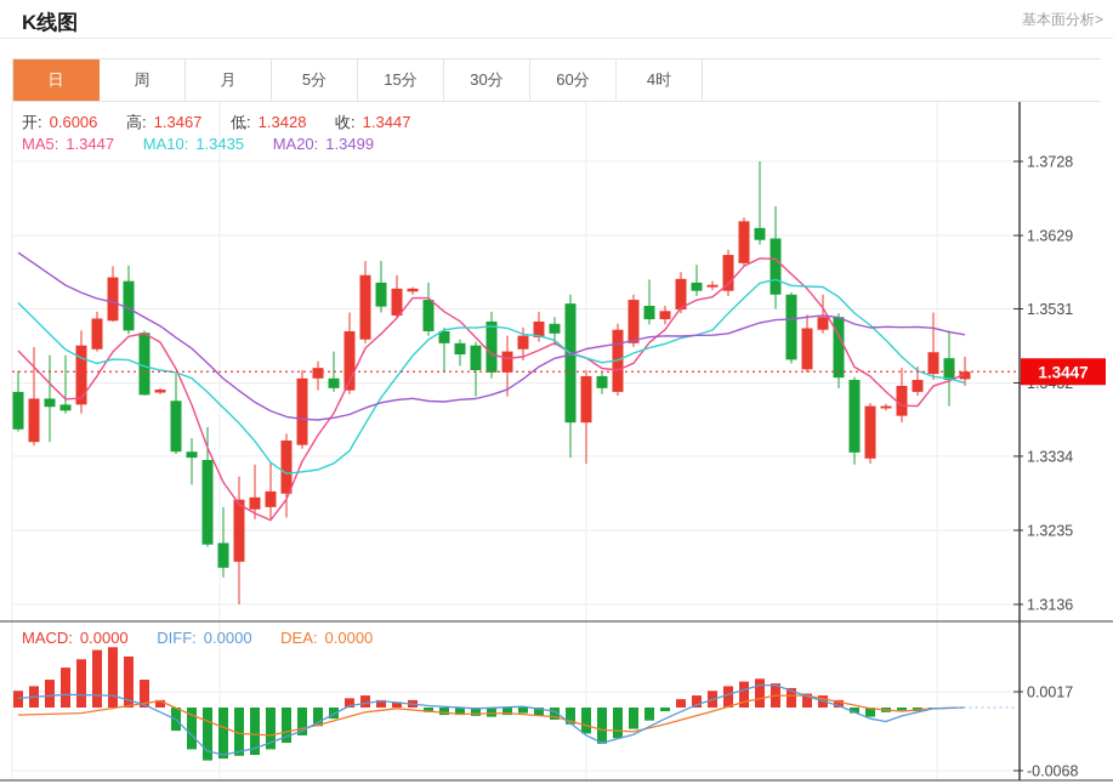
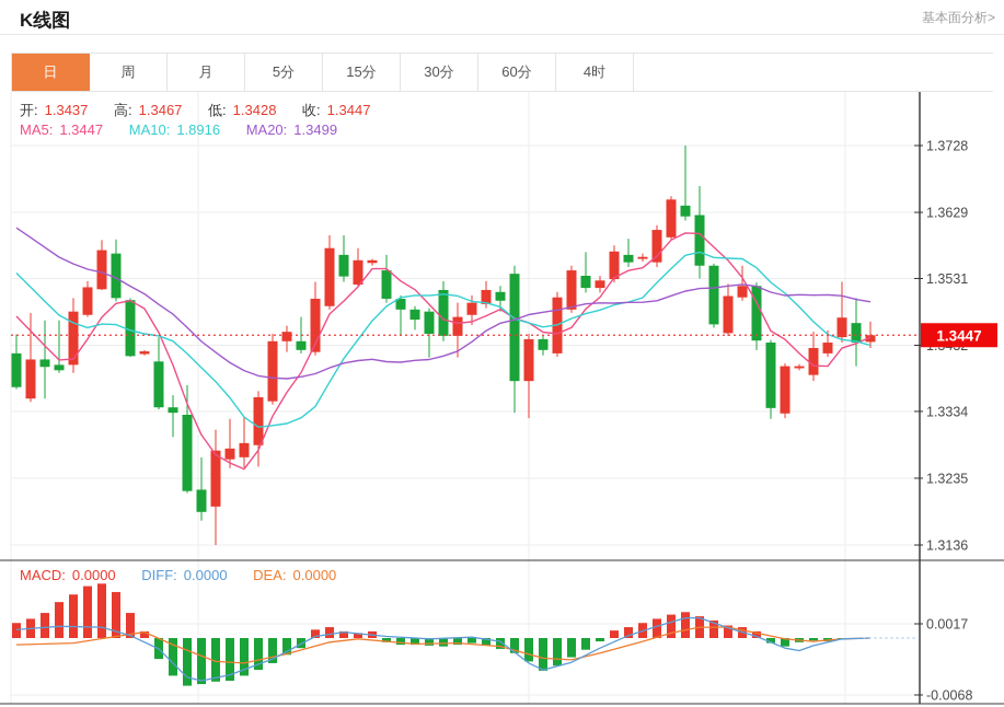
  K线图
  基本面分析>
  日
  周
  月
  5分
  15分
  30分
  60分
  4时
- 开: 0.6006 高: 1.3467 低: 1.3428 收: 1.3447
+ 开: 1.3437 高: 1.3467 低: 1.3428 收: 1.3447
- MA5: 1.3447 MA10: 1.3435 MA20: 1.3499
+ MA5: 1.3447 MA10: 1.8916 MA20: 1.3499
  MACD: 0.0000 DIFF: 0.0000 DEA: 0.0000
  1.3728
  1.3629
  1.3531
  1.3334
  1.3235
  1.3136
  0.0017
  -0.0068
  1.3447
